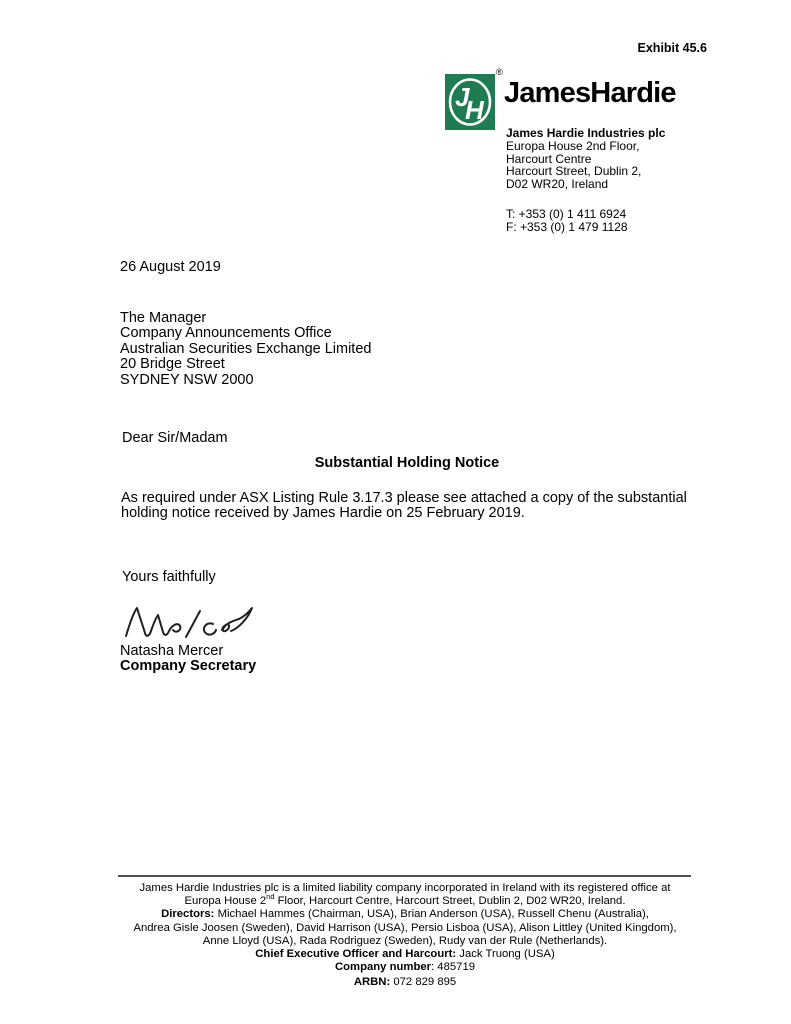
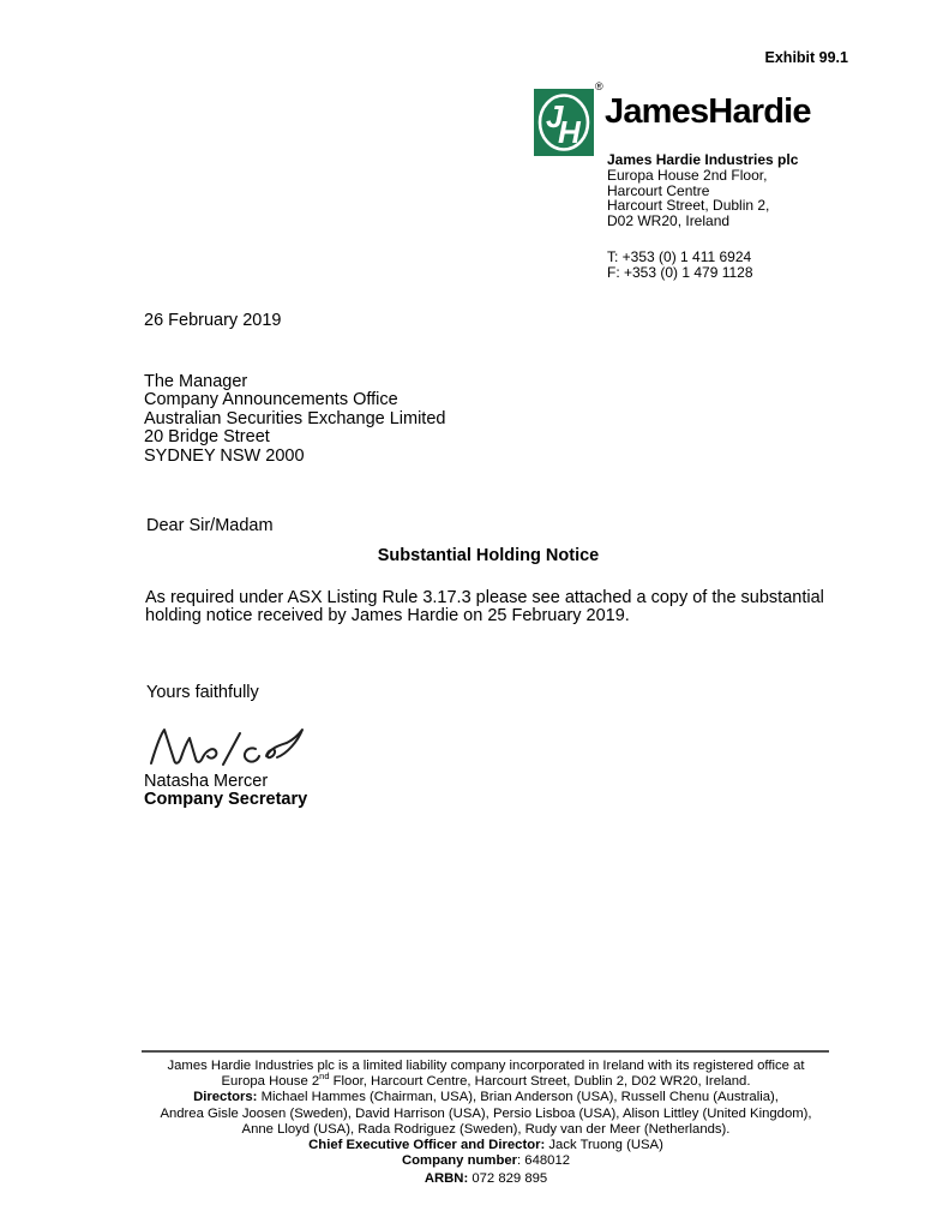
- Exhibit 45.6
+ Exhibit 99.1
  J
  H
  ®
  JamesHardie
  James Hardie Industries plc
  Europa House 2nd Floor,
  Harcourt Centre
  Harcourt Street, Dublin 2,
  D02 WR20, Ireland
  T: +353 (0) 1 411 6924
  F: +353 (0) 1 479 1128
- 26 August 2019
+ 26 February 2019
  The Manager
  Company Announcements Office
  Australian Securities Exchange Limited
  20 Bridge Street
  SYDNEY NSW 2000
  Dear Sir/Madam
  Substantial Holding Notice
  As required under ASX Listing Rule 3.17.3 please see attached a copy of the substantial holding notice received by James Hardie on 25 February 2019.
  Yours faithfully
  Natasha Mercer
  Company Secretary
  James Hardie Industries plc is a limited liability company incorporated in Ireland with its registered office at
  Europa House 2nd Floor, Harcourt Centre, Harcourt Street, Dublin 2, D02 WR20, Ireland.
  Directors: Michael Hammes (Chairman, USA), Brian Anderson (USA), Russell Chenu (Australia),
  Andrea Gisle Joosen (Sweden), David Harrison (USA), Persio Lisboa (USA), Alison Littley (United Kingdom),
- Anne Lloyd (USA), Rada Rodriguez (Sweden), Rudy van der Rule (Netherlands).
+ Anne Lloyd (USA), Rada Rodriguez (Sweden), Rudy van der Meer (Netherlands).
- Chief Executive Officer and Harcourt: Jack Truong (USA)
+ Chief Executive Officer and Director: Jack Truong (USA)
- Company number: 485719
+ Company number: 648012
  ARBN: 072 829 895
